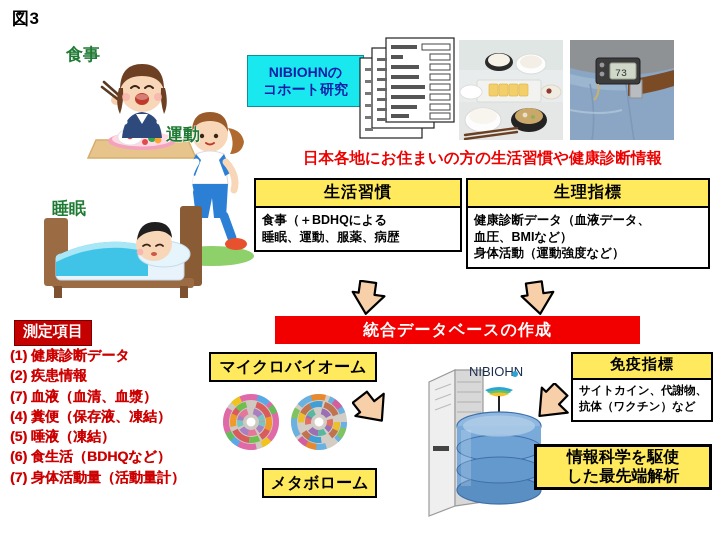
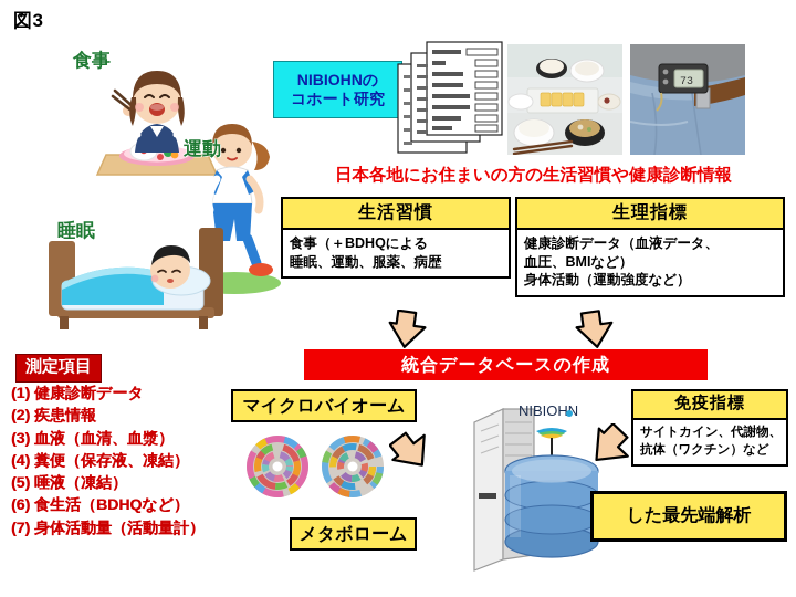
  図3
  食事
  運動
  睡眠
  NIBIOHNの
  コホート研究
  73
  日本各地にお住まいの方の生活習慣や健康診断情報
  生活習慣
  食事（＋BDHQによる
  睡眠、運動、服薬、病歴
  生理指標
  健康診断データ（血液データ、
  血圧、BMIなど）
  身体活動（運動強度など）
  統合データベースの作成
  測定項目
  (1) 健康診断データ
  (2) 疾患情報
- (7) 血液（血清、血漿）
+ (3) 血液（血清、血漿）
  (4) 糞便（保存液、凍結）
  (5) 唾液（凍結）
  (6) 食生活（BDHQなど）
  (7) 身体活動量（活動量計）
  マイクロバイオーム
  メタボローム
  NIBIOHN
  免疫指標
  サイトカイン、代謝物、
  抗体（ワクチン）など
- 情報科学を駆使
  した最先端解析
